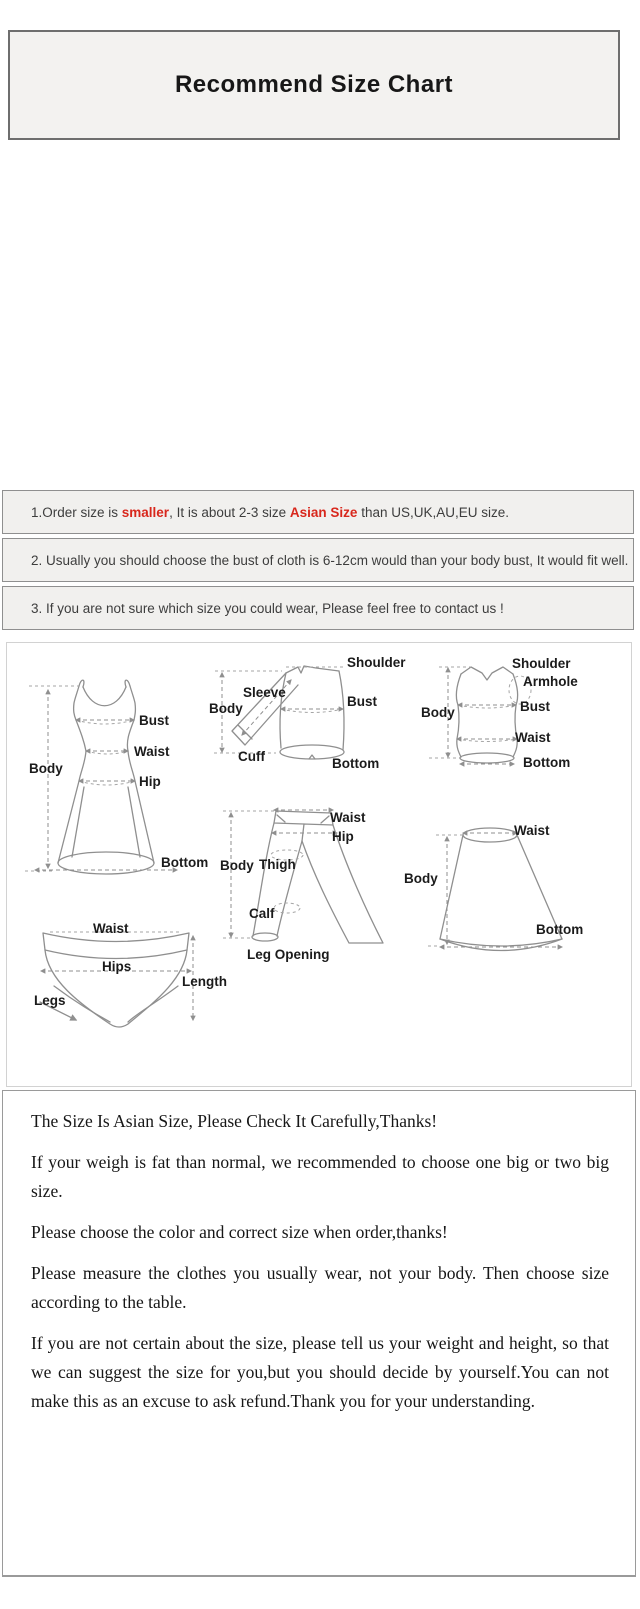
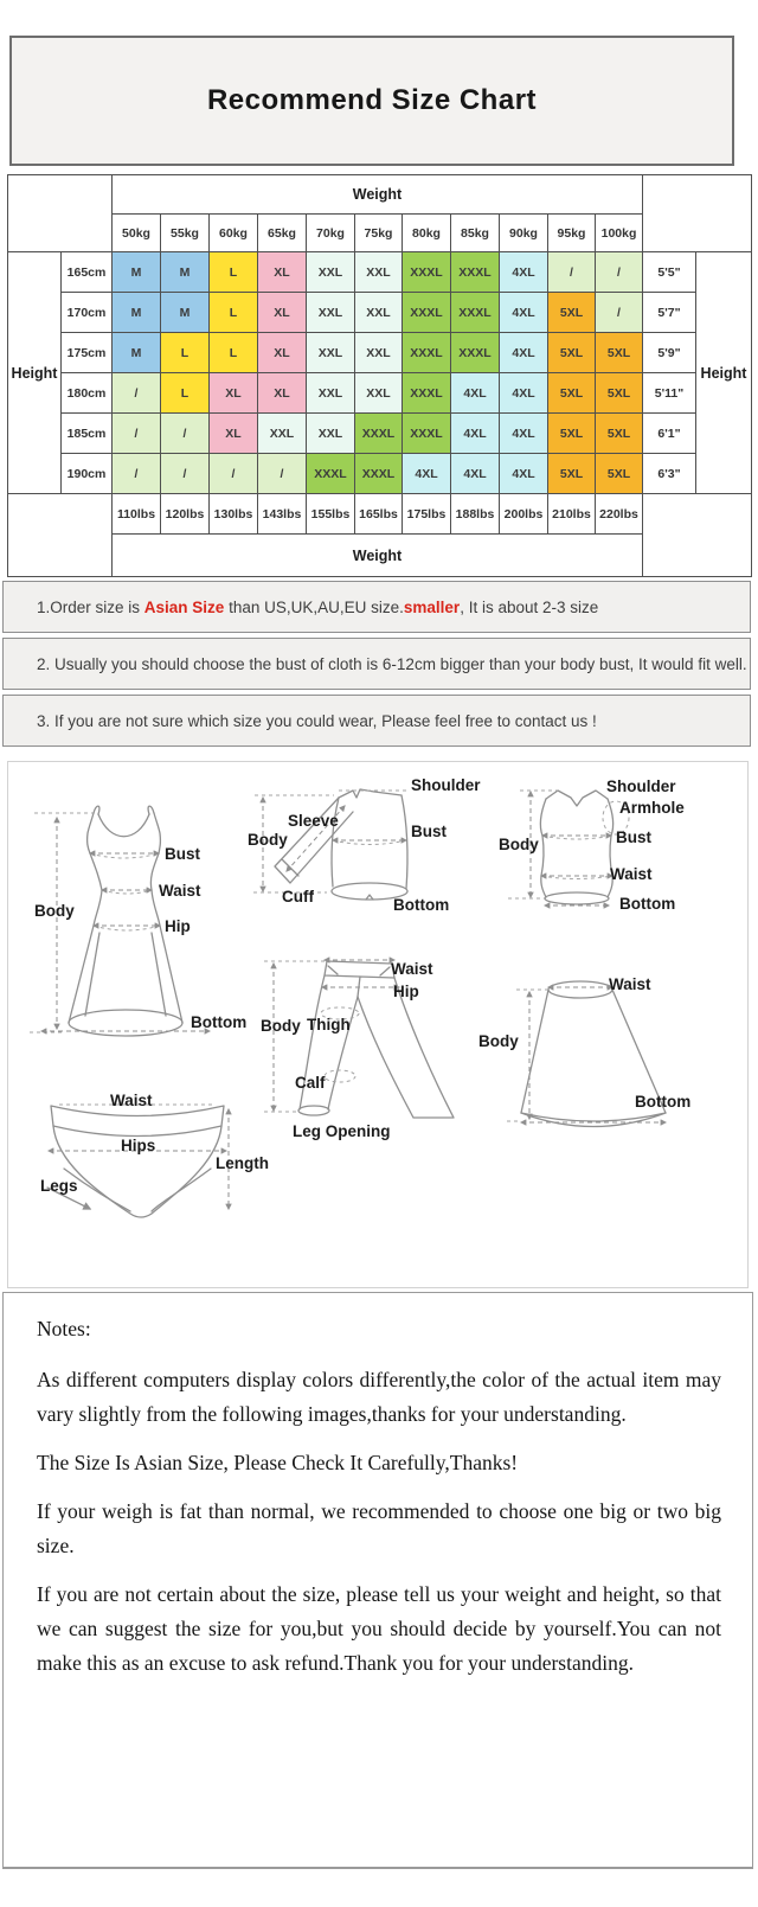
  Recommend Size Chart
+ 	Weight
+ 50kg	55kg	60kg	65kg	70kg	75kg	80kg	85kg	90kg	95kg	100kg
+ Height	165cm	M	M	L	XL	XXL	XXL	XXXL	XXXL	4XL	/	/	5'5"	Height
+ 170cm	M	M	L	XL	XXL	XXL	XXXL	XXXL	4XL	5XL	/	5'7"
+ 175cm	M	L	L	XL	XXL	XXL	XXXL	XXXL	4XL	5XL	5XL	5'9"
+ 180cm	/	L	XL	XL	XXL	XXL	XXXL	4XL	4XL	5XL	5XL	5'11"
+ 185cm	/	/	XL	XXL	XXL	XXXL	XXXL	4XL	4XL	5XL	5XL	6'1"
+ 190cm	/	/	/	/	XXXL	XXXL	4XL	4XL	4XL	5XL	5XL	6'3"
+ 	110lbs	120lbs	130lbs	143lbs	155lbs	165lbs	175lbs	188lbs	200lbs	210lbs	220lbs
+ Weight
  1.Order size is
- smaller
+ Asian Size
- , It is about 2-3 size
+ than US,UK,AU,EU size.
- Asian Size
+ smaller
- than US,UK,AU,EU size.
+ , It is about 2-3 size
- 2. Usually you should choose the bust of cloth is 6-12cm would than your body bust, It would fit well.
+ 2. Usually you should choose the bust of cloth is 6-12cm bigger than your body bust, It would fit well.
  3. If you are not sure which size you could wear, Please feel free to contact us !
  Bust
  Waist
  Hip
  Body
  Bottom
  Shoulder
  Sleeve
  Bust
  Body
  Cuff
  Bottom
  Shoulder
  Armhole
  Bust
  Body
  Waist
  Bottom
  Waist
  Hip
  Body
  Thigh
  Calf
  Leg Opening
  Waist
  Body
  Bottom
  Waist
  Hips
  Legs
  Length
+ Notes:
+ As different computers display colors differently,the color of the actual item may vary slightly from the following images,thanks for your understanding.
  The Size Is Asian Size, Please Check It Carefully,Thanks!
  If your weigh is fat than normal, we recommended to choose one big or two big size.
- Please choose the color and correct size when order,thanks!
- Please measure the clothes you usually wear, not your body. Then choose size according to the table.
  If you are not certain about the size, please tell us your weight and height, so that we can suggest the size for you,but you should decide by yourself.You can not make this as an excuse to ask refund.Thank you for your understanding.
